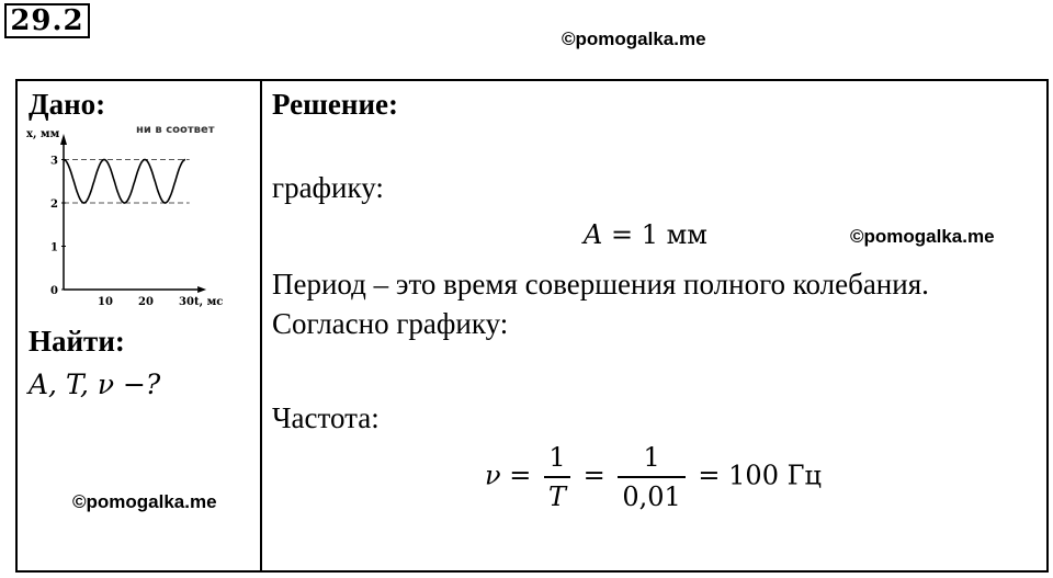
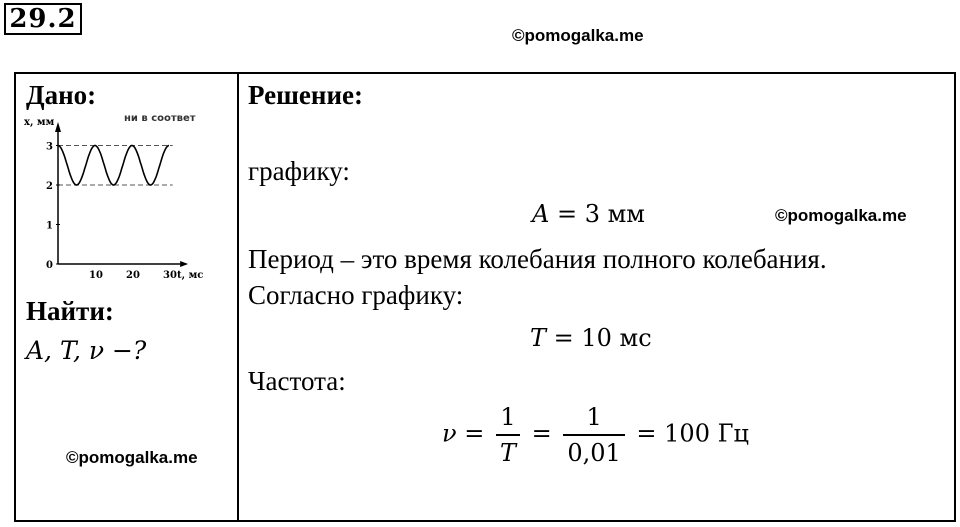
  29.2
  ©pomogalka.me
  Дано:
  ни в соответ
  x, мм
  t, мс
  0
  1
  2
  3
  10
  20
  30
  Найти:
  A, T, ν −?
  ©pomogalka.me
  Решение:
  графику:
- A = 1 мм
+ A = 3 мм
  ©pomogalka.me
- Период – это время совершения полного колебания.
+ Период – это время колебания полного колебания.
  Согласно графику:
+ T = 10 мс
  Частота:
  ν =
  1
  T
  =
  1
  0,01
  = 100 Гц
